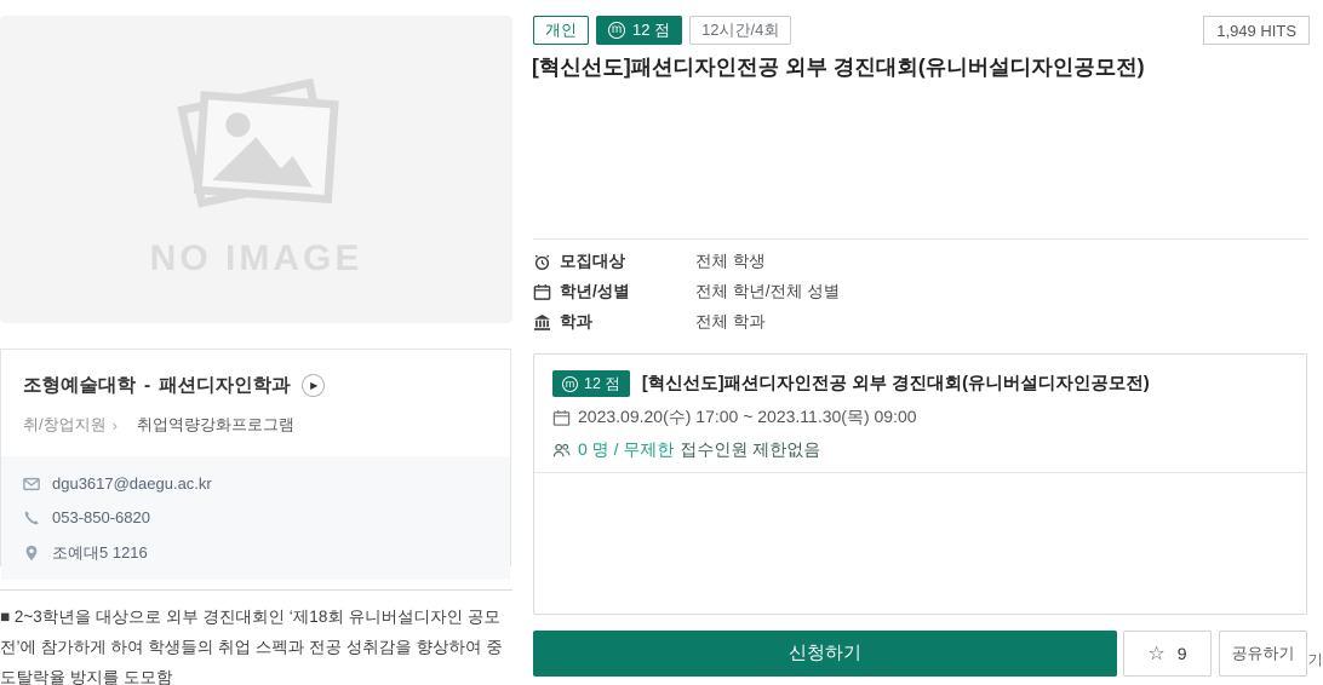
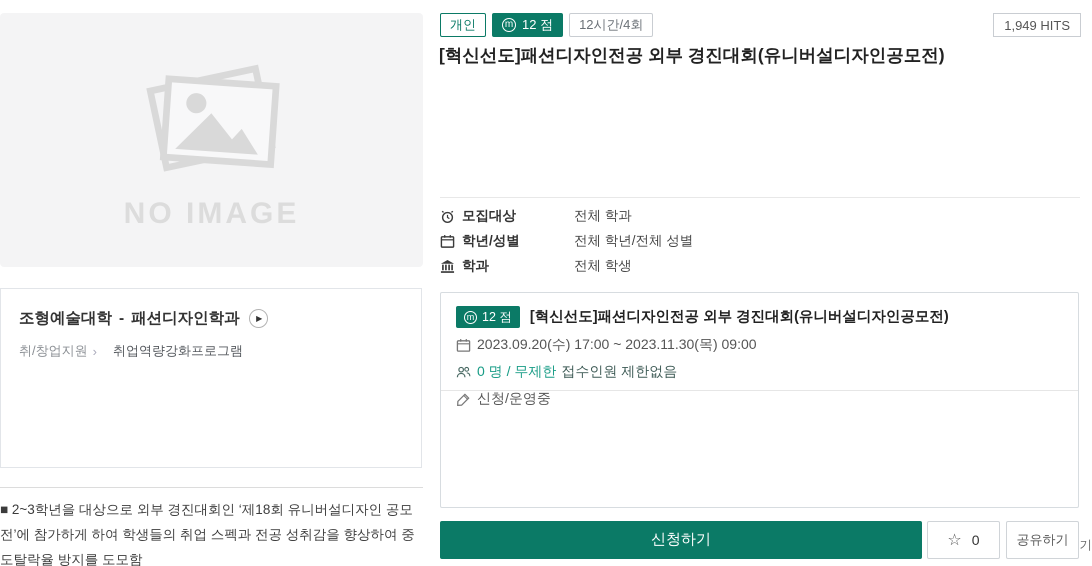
  NO IMAGE
  조형예술대학
  -
  패션디자인학과
  ▶
  취/창업지원
  ›
  취업역량강화프로그램
- dgu3617@daegu.ac.kr
- 053-850-6820
- 조예대5 1216
  ■ 2~3학년을 대상으로 외부 경진대회인 ‘제18회 유니버설디자인 공모전’에 참가하게 하여 학생들의 취업 스펙과 전공 성취감을 향상하여 중도탈락율 방지를 도모함
  개인
  m
  12 점
  12시간/4회
  1,949 HITS
  [혁신선도]패션디자인전공 외부 경진대회(유니버설디자인공모전)
  모집대상
- 전체 학생
+ 전체 학과
  학년/성별
  전체 학년/전체 성별
  학과
- 전체 학과
+ 전체 학생
  m
  12 점
  [혁신선도]패션디자인전공 외부 경진대회(유니버설디자인공모전)
  2023.09.20(수) 17:00 ~ 2023.11.30(목) 09:00
  0 명 / 무제한
  접수인원 제한없음
+ 신청/운영중
  신청하기
  ☆
- 9
+ 0
  공유하기
